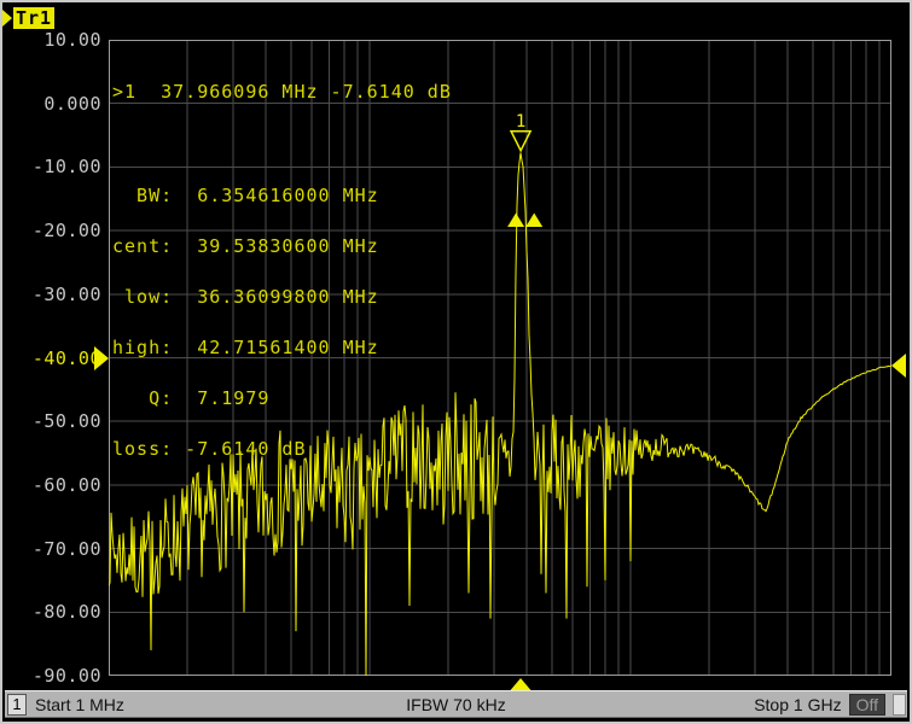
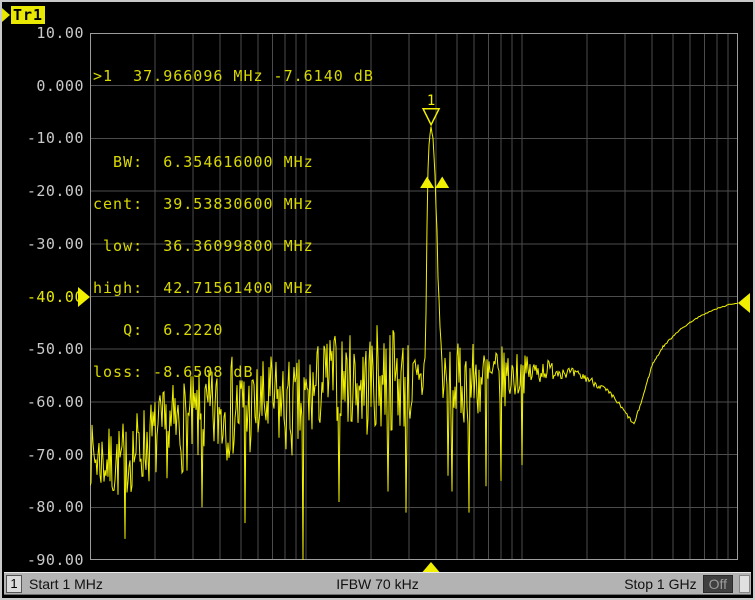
  Tr1
  10.00
  0.000
  -10.00
  -20.00
  -30.00
  -40.00
  -50.00
  -60.00
  -70.00
  -80.00
  -90.00
  1
  >1 37.966096 MHz -7.6140 dB
  BW: 6.354616000 MHz
  cent: 39.53830600 MHz
  low: 36.36099800 MHz
  high: 42.71561400 MHz
- Q: 7.1979
+ Q: 6.2220
- loss: -7.6140 dB
+ loss: -8.6508 dB
  1
  Start 1 MHz
  IFBW 70 kHz
  Stop 1 GHz
  Off
